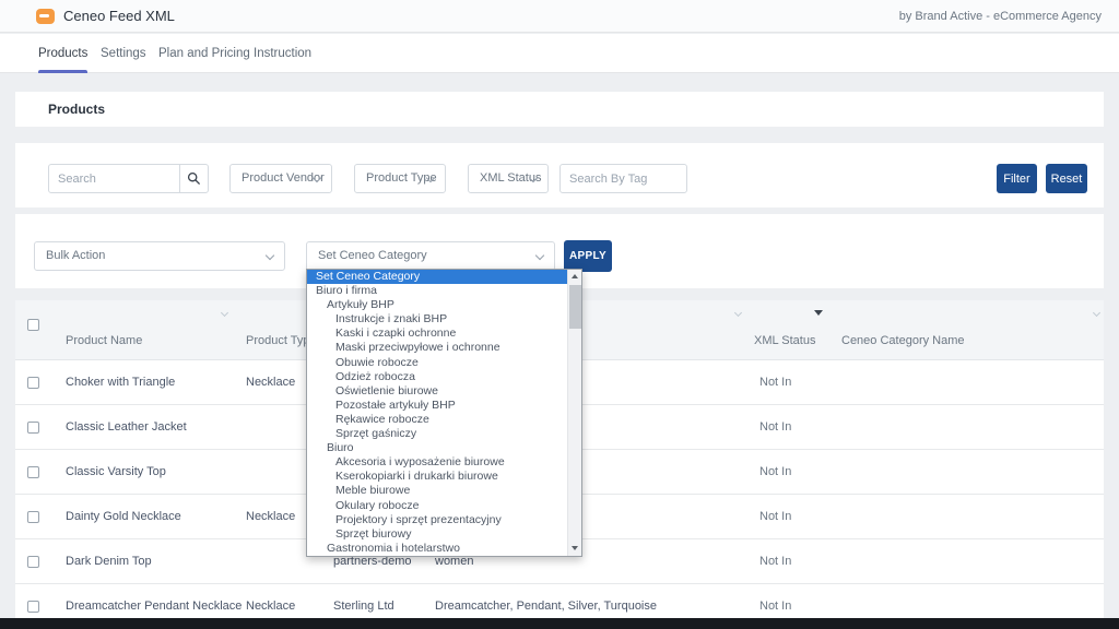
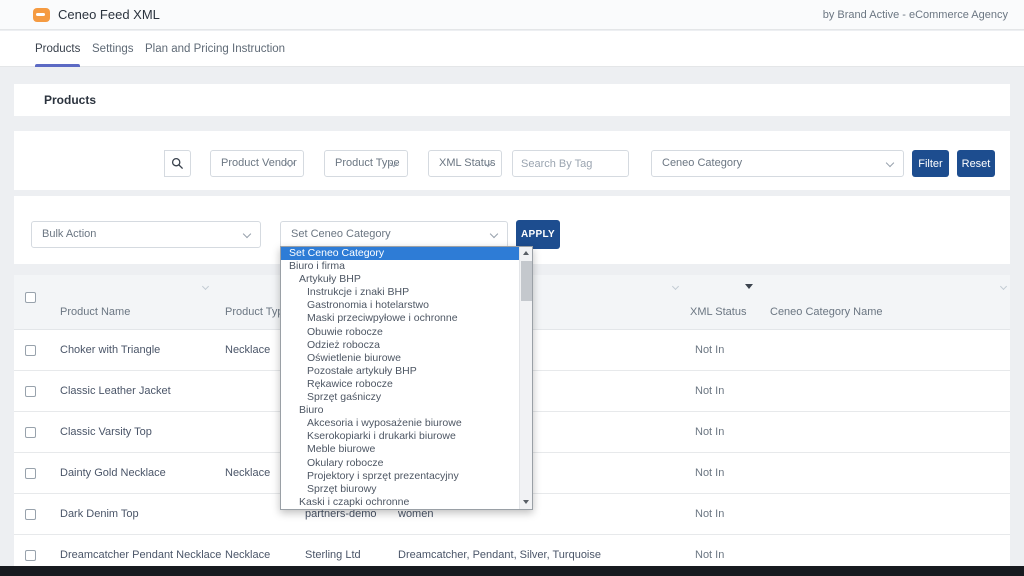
  Ceneo Feed XML
  by Brand Active - eCommerce Agency
  Products
  Settings
  Plan and Pricing
  Instruction
  Products
- Search
  Product Vendor
  Product Type
  XML Status
  Search By Tag
+ Ceneo Category
  Filter
  Reset
  Bulk Action
  Set Ceneo Category
  APPLY
  Product Name
  Product Ty
  XML Status
  Ceneo Category Name
  Choker with Triangle
  Necklace
  Not In
  Classic Leather Jacket
  Not In
  Classic Varsity Top
  Not In
  Dainty Gold Necklace
  Necklace
  Not In
  Dark Denim Top
  partners-demo
  women
  Not In
  Dreamcatcher Pendant Necklace
  Necklace
  Sterling Ltd
  Dreamcatcher, Pendant, Silver, Turquoise
  Not In
  Set Ceneo Category
  Biuro i firma
  Artykuły BHP
  Instrukcje i znaki BHP
- Kaski i czapki ochronne
+ Gastronomia i hotelarstwo
  Maski przeciwpyłowe i ochronne
  Obuwie robocze
  Odzież robocza
  Oświetlenie biurowe
  Pozostałe artykuły BHP
  Rękawice robocze
  Sprzęt gaśniczy
  Biuro
  Akcesoria i wyposażenie biurowe
  Kserokopiarki i drukarki biurowe
  Meble biurowe
  Okulary robocze
  Projektory i sprzęt prezentacyjny
  Sprzęt biurowy
- Gastronomia i hotelarstwo
+ Kaski i czapki ochronne
